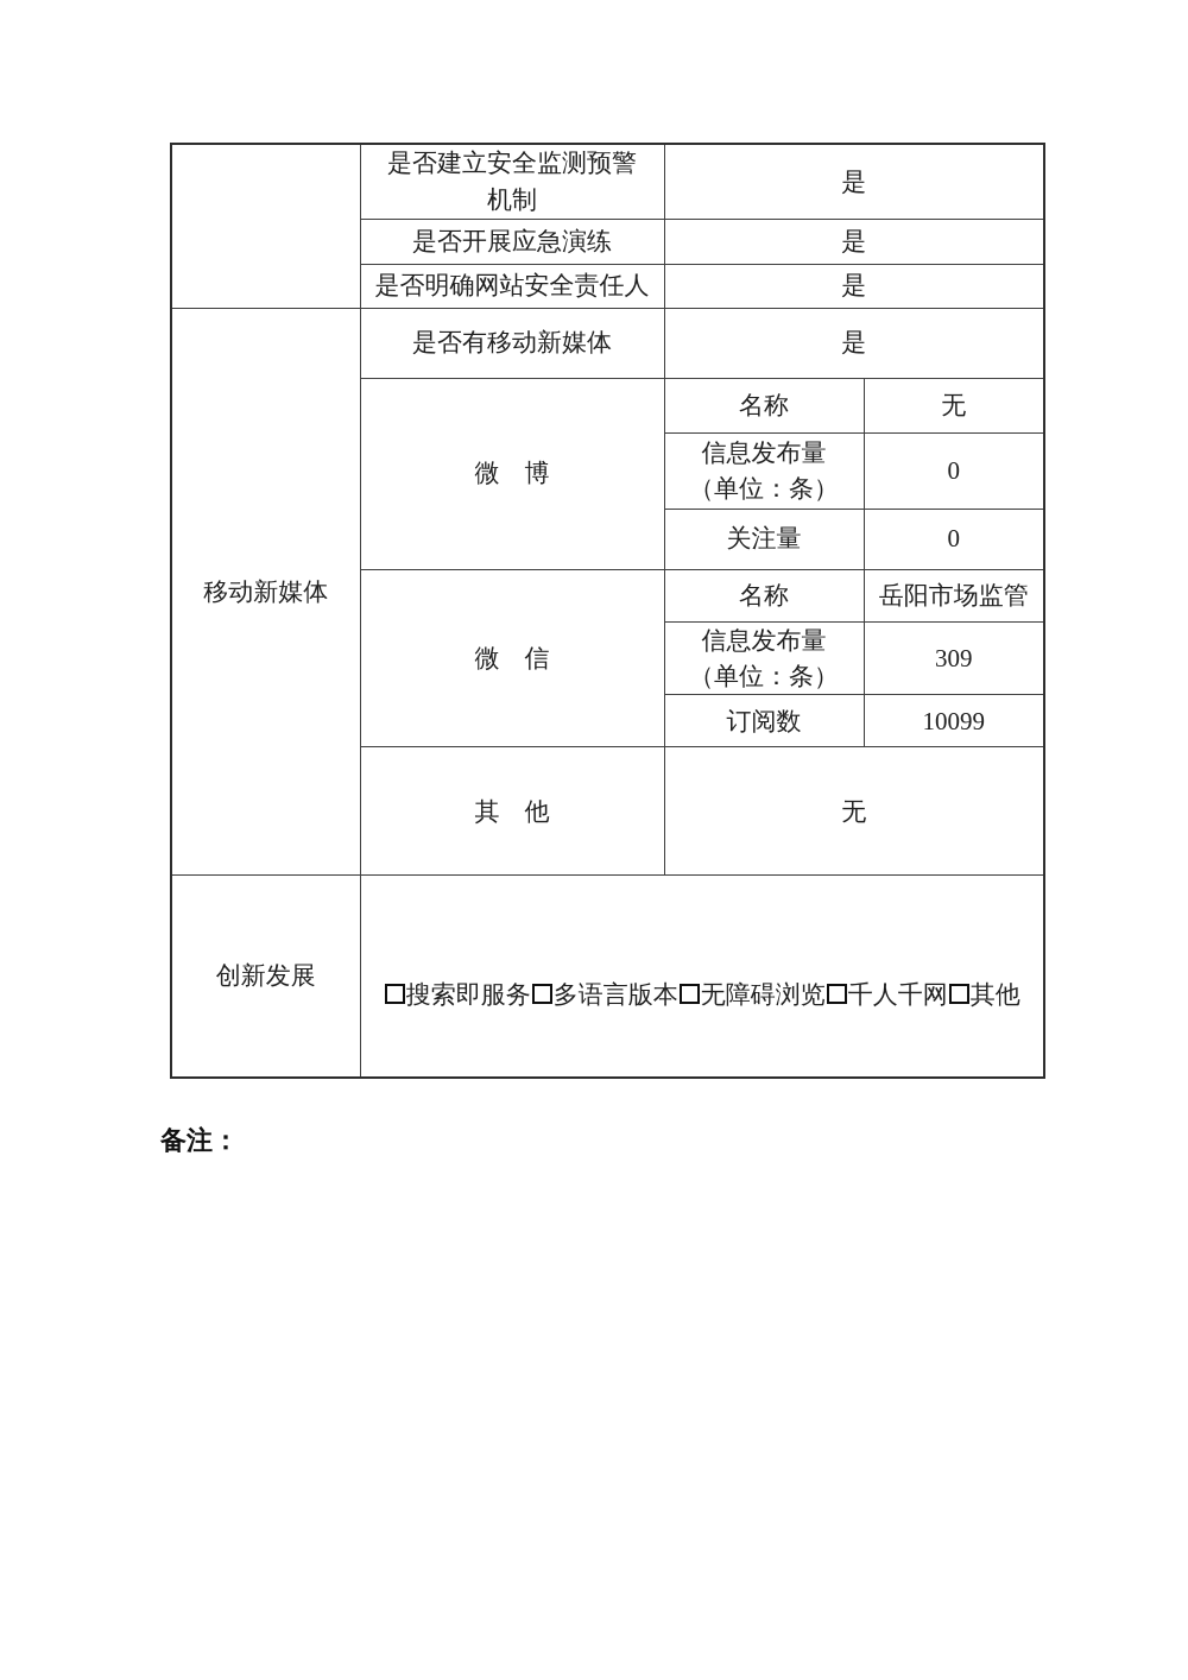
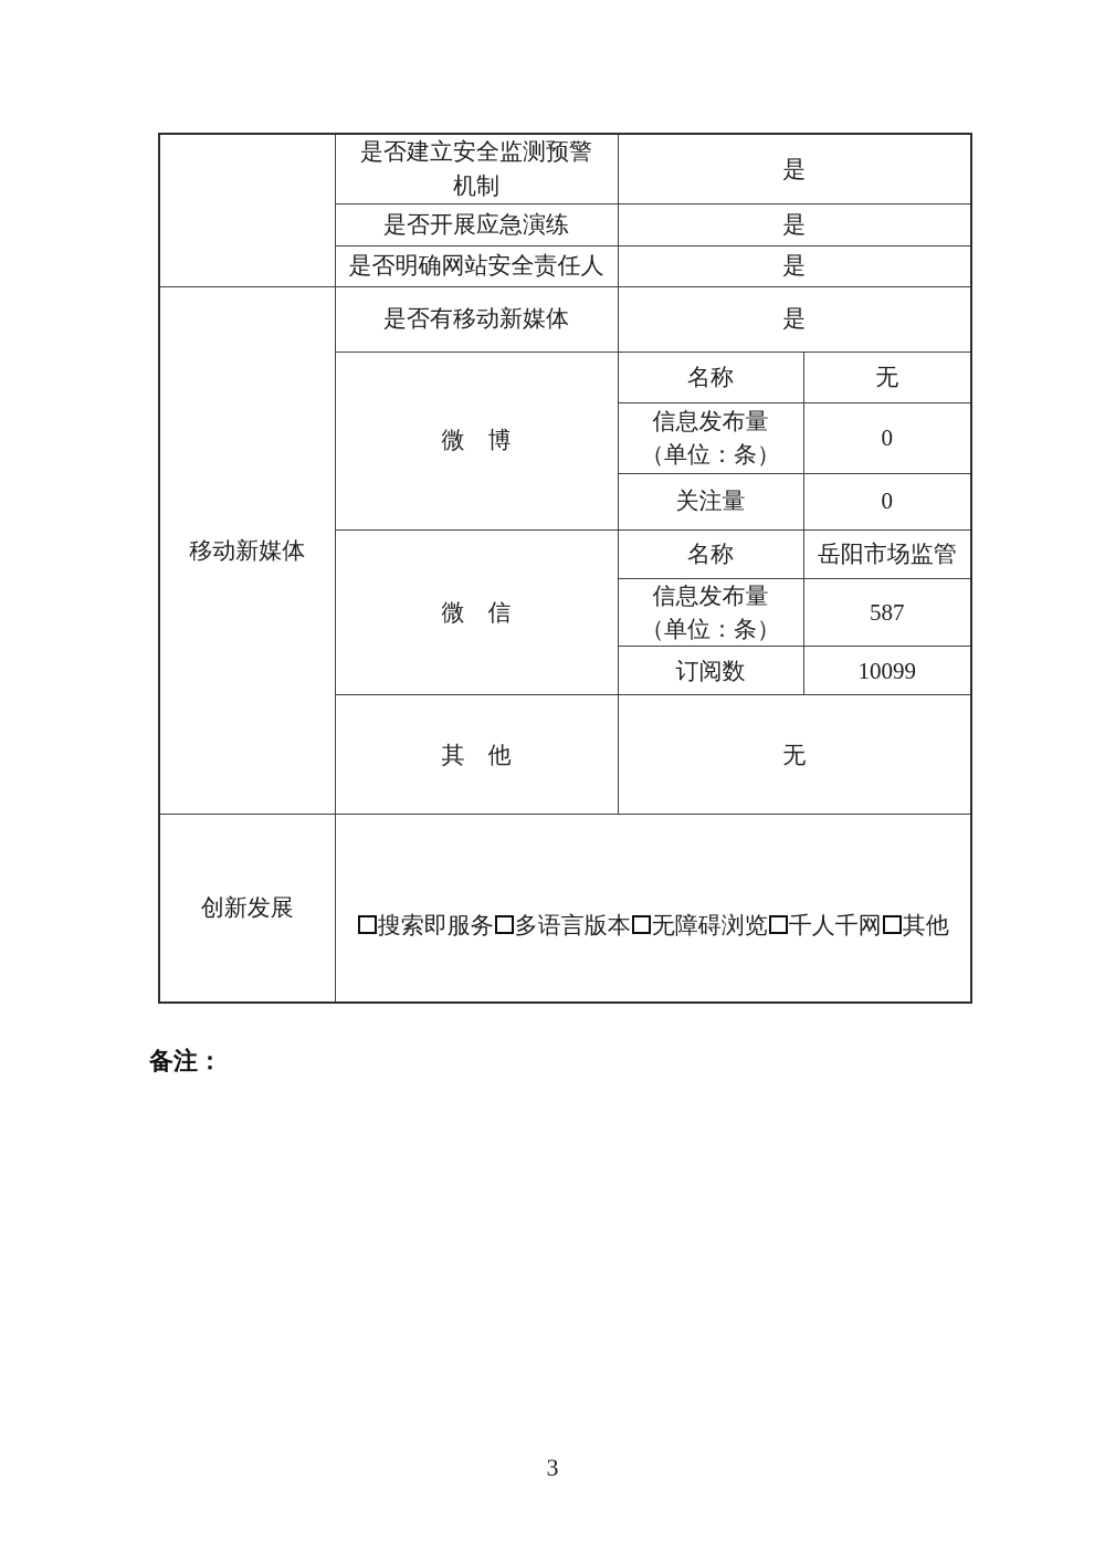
  	是否建立安全监测预警 机制	是
  是否开展应急演练	是
  是否明确网站安全责任人	是
  移动新媒体	是否有移动新媒体	是
  微 博	名称	无
  信息发布量 （单位：条）	0
  关注量	0
  微 信	名称	岳阳市场监管
- 信息发布量 （单位：条）	309
+ 信息发布量 （单位：条）	587
  订阅数	10099
  其 他	无
  创新发展	搜索即服务 多语言版本 无障碍浏览 千人千网 其他
  备注：
+ 3
